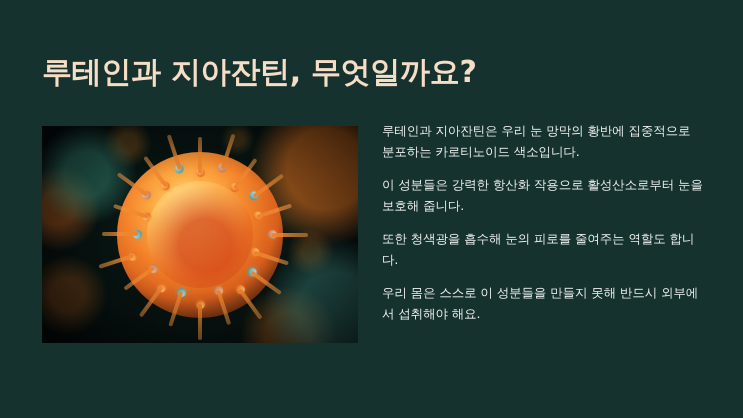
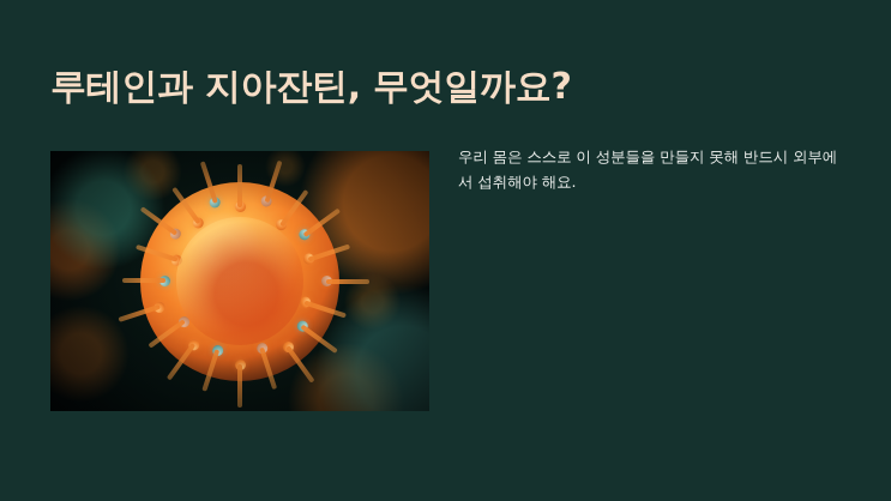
  루테인과 지아잔틴, 무엇일까요?
- 루테인과 지아잔틴은 우리 눈 망막의 황반에 집중적으로 분포하는 카로티노이드 색소입니다.
- 이 성분들은 강력한 항산화 작용으로 활성산소로부터 눈을 보호해 줍니다.
- 또한 청색광을 흡수해 눈의 피로를 줄여주는 역할도 합니다.
  우리 몸은 스스로 이 성분들을 만들지 못해 반드시 외부에서 섭취해야 해요.
